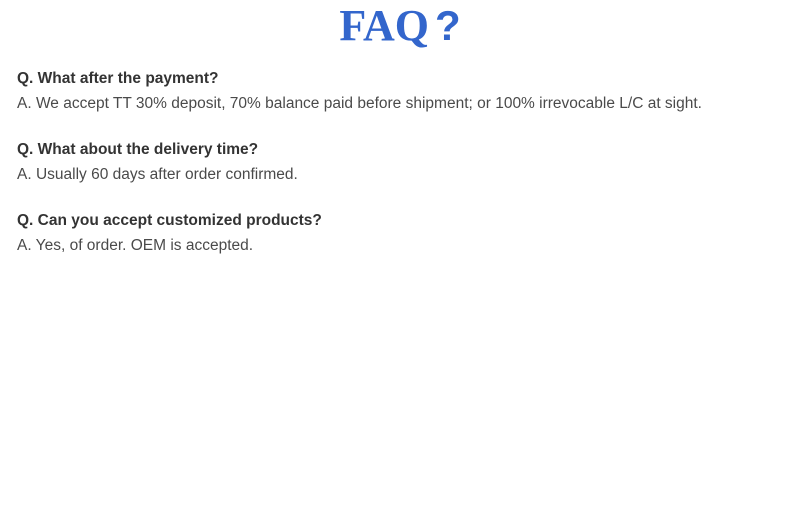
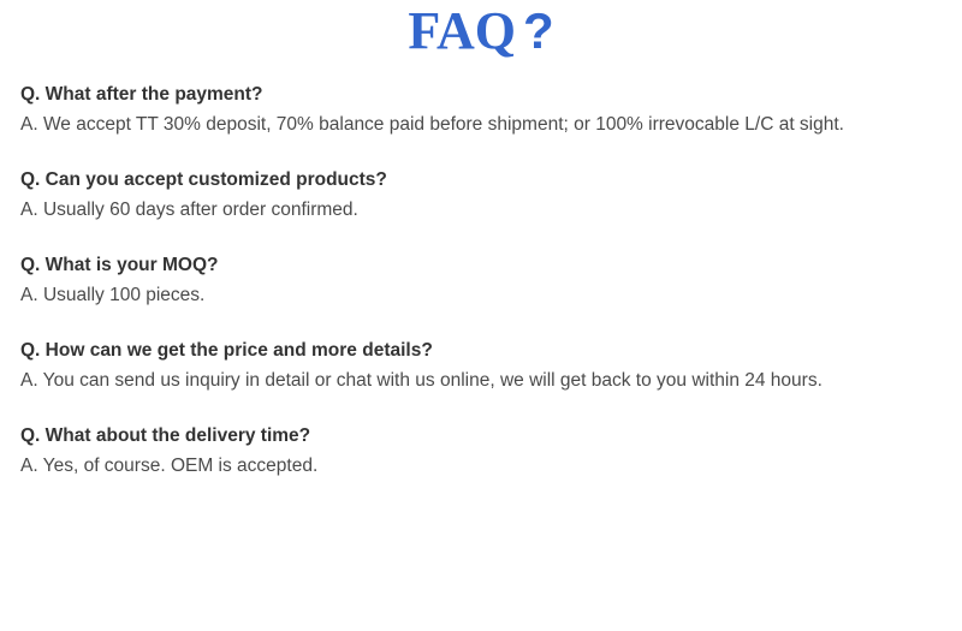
  FAQ ?
  Q. What after the payment?
  A. We accept TT 30% deposit, 70% balance paid before shipment; or 100% irrevocable L/C at sight.
- Q. What about the delivery time?
+ Q. Can you accept customized products?
  A. Usually 60 days after order confirmed.
+ Q. What is your MOQ?
+ A. Usually 100 pieces.
+ Q. How can we get the price and more details?
+ A. You can send us inquiry in detail or chat with us online, we will get back to you within 24 hours.
- Q. Can you accept customized products?
+ Q. What about the delivery time?
- A. Yes, of order. OEM is accepted.
+ A. Yes, of course. OEM is accepted.
